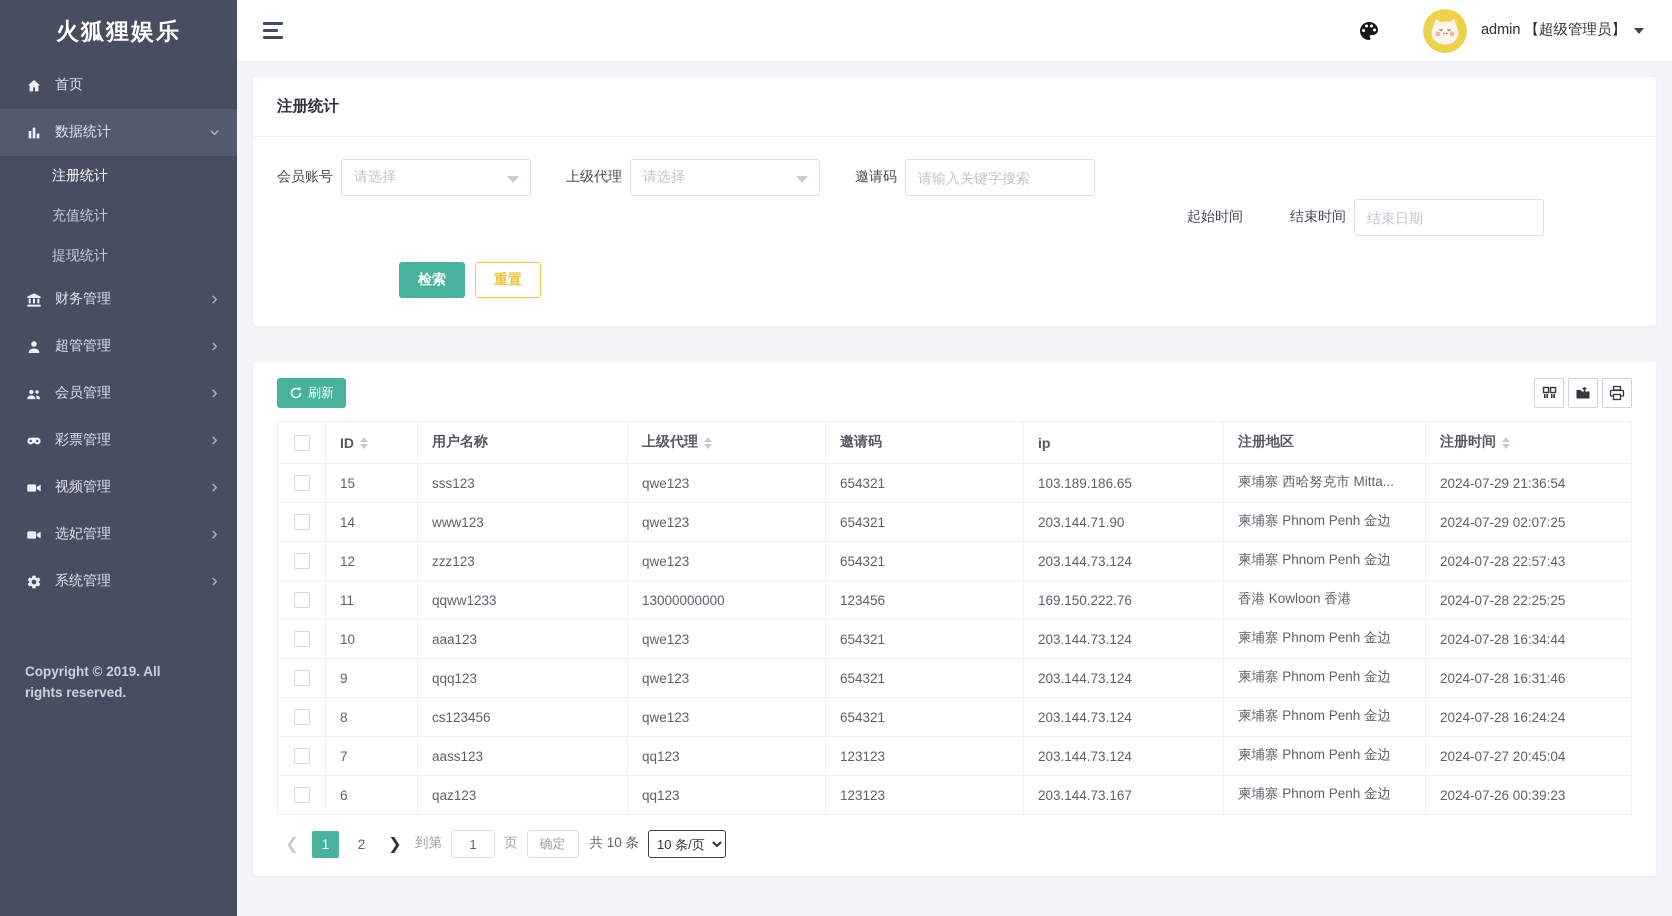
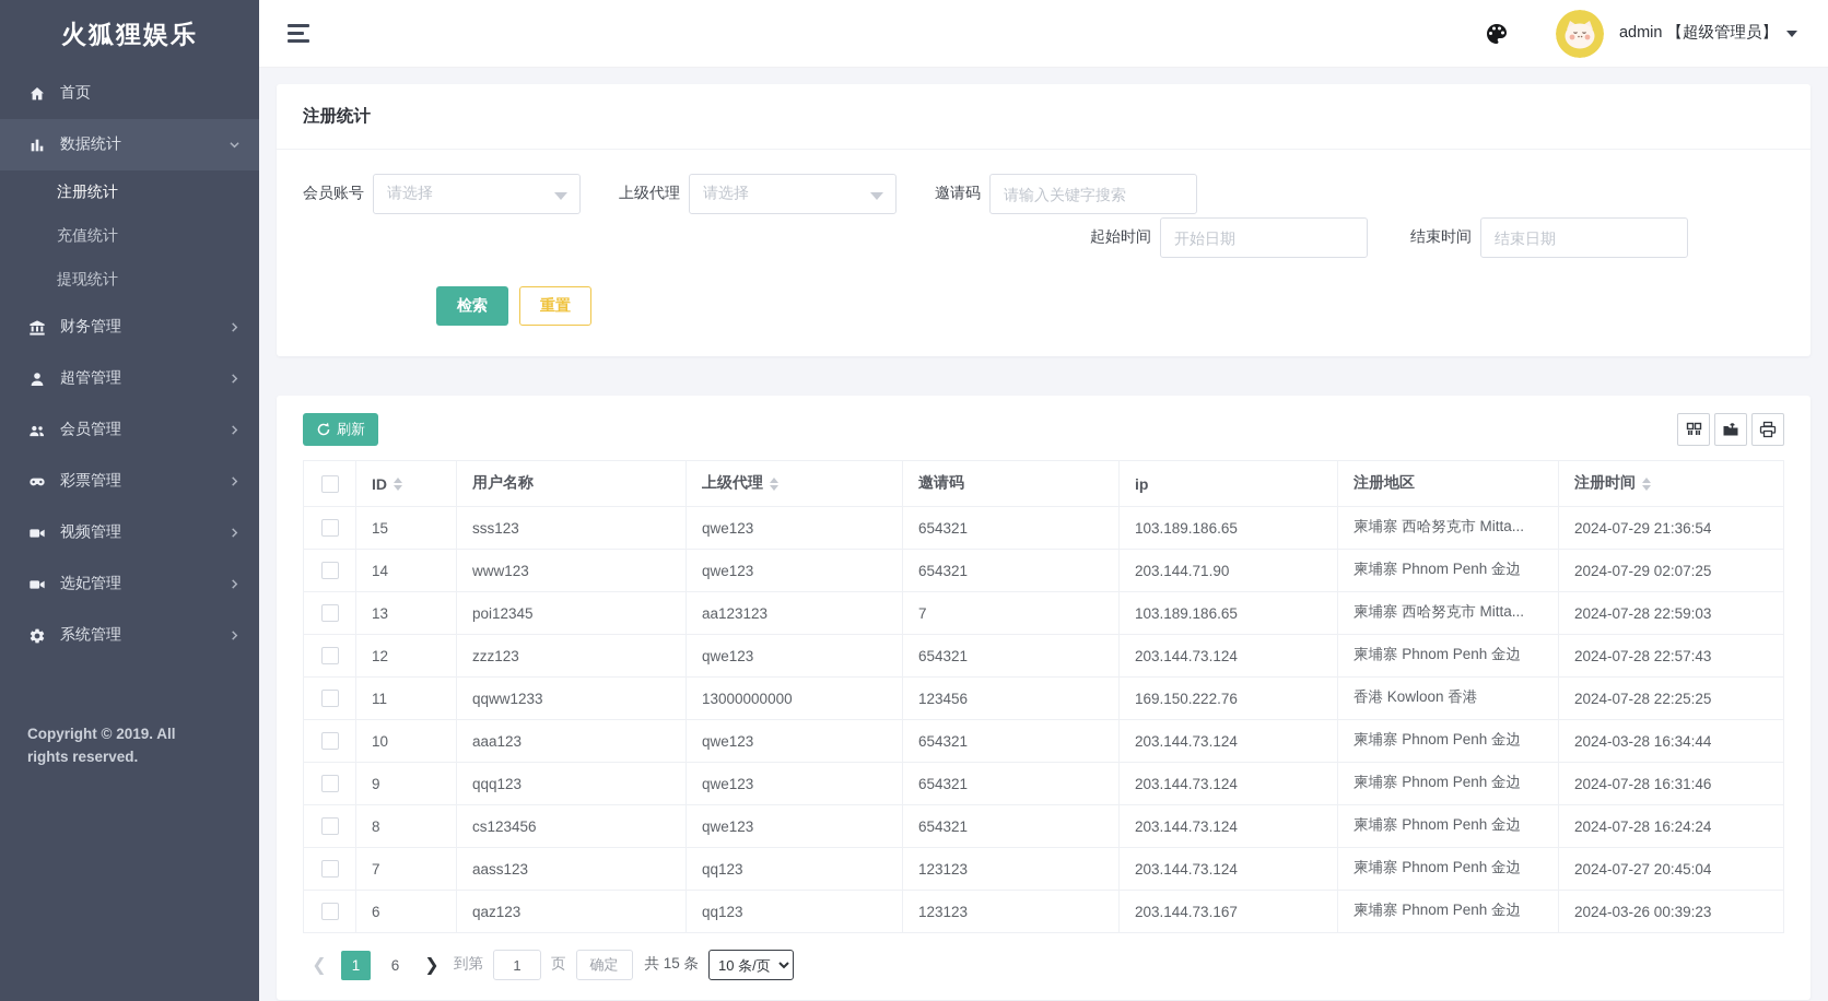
  火狐狸娱乐
  首页
  数据统计
  注册统计
  充值统计
  提现统计
  财务管理
  超管管理
  会员管理
  彩票管理
  视频管理
  选妃管理
  系统管理
  Copyright © 2019. All rights reserved.
  admin 【超级管理员】
  注册统计
  会员账号
  请选择
  上级代理
  请选择
  邀请码
  请输入关键字搜索
  起始时间
+ 开始日期
  结束时间
  结束日期
  检索
  重置
  刷新
  	ID	用户名称	上级代理	邀请码	ip	注册地区	注册时间
  	15	sss123	qwe123	654321	103.189.186.65	柬埔寨 西哈努克市 Mitta...	2024-07-29 21:36:54
  	14	www123	qwe123	654321	203.144.71.90	柬埔寨 Phnom Penh 金边	2024-07-29 02:07:25
+ 	13	poi12345	aa123123	7	103.189.186.65	柬埔寨 西哈努克市 Mitta...	2024-07-28 22:59:03
  	12	zzz123	qwe123	654321	203.144.73.124	柬埔寨 Phnom Penh 金边	2024-07-28 22:57:43
  	11	qqww1233	13000000000	123456	169.150.222.76	香港 Kowloon 香港	2024-07-28 22:25:25
- 	10	aaa123	qwe123	654321	203.144.73.124	柬埔寨 Phnom Penh 金边	2024-07-28 16:34:44
+ 	10	aaa123	qwe123	654321	203.144.73.124	柬埔寨 Phnom Penh 金边	2024-03-28 16:34:44
  	9	qqq123	qwe123	654321	203.144.73.124	柬埔寨 Phnom Penh 金边	2024-07-28 16:31:46
  	8	cs123456	qwe123	654321	203.144.73.124	柬埔寨 Phnom Penh 金边	2024-07-28 16:24:24
  	7	aass123	qq123	123123	203.144.73.124	柬埔寨 Phnom Penh 金边	2024-07-27 20:45:04
- 	6	qaz123	qq123	123123	203.144.73.167	柬埔寨 Phnom Penh 金边	2024-07-26 00:39:23
+ 	6	qaz123	qq123	123123	203.144.73.167	柬埔寨 Phnom Penh 金边	2024-03-26 00:39:23
  ❮
  1
- 2
+ 6
  ❯
  到第
  1
  页
  确定
- 共 10 条
+ 共 15 条
  10 条/页
